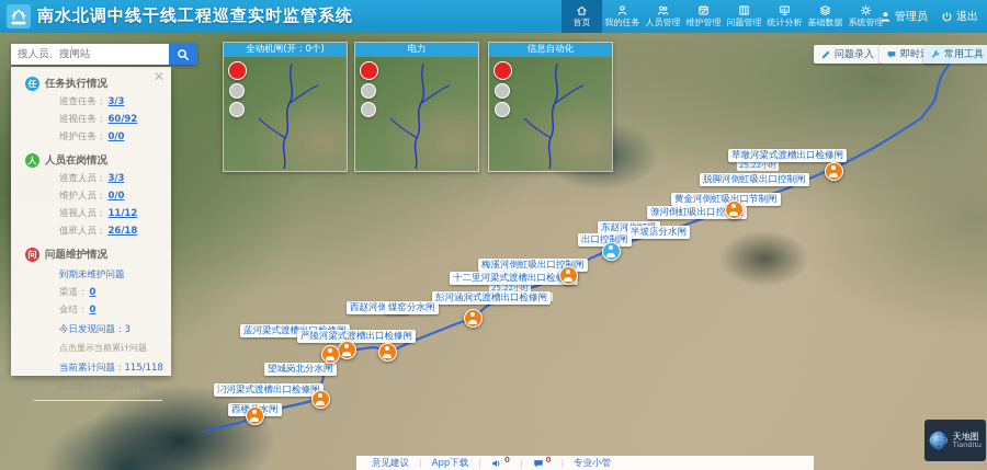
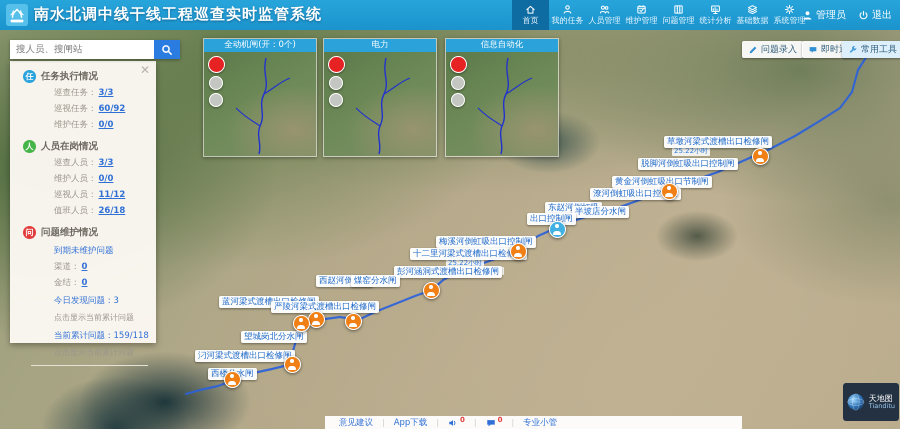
  南水北调中线干线工程巡查实时监管系统
  首页
  我的任务
  人员管理
  维护管理
  问题管理
  统计分析
  基础数据
  系统管理
  管理员
  退出
  搜人员、搜闸站
  ✕
  任
  任务执行情况
  巡查任务： 3/3
  巡视任务： 60/92
  维护任务： 0/0
  人
  人员在岗情况
  巡查人员： 3/3
  维护人员： 0/0
  巡视人员： 11/12
  值班人员： 26/18
  问
  问题维护情况
  到期未维护问题
  渠道： 0
  金结： 0
  今日发现问题：3
  点击显示当前累计问题
- 当前累计问题：115/118
+ 当前累计问题：159/118
  全动机闸(开：0个)
  电力
  信息自动化
  草墩河梁式渡槽出口检修闸
  25.22小时
  脱脚河倒虹吸出口控制闸
  黄金河倒虹吸出口节制闸
  潦河倒虹吸出口控
  半坡店分水闸
  出口控制闸
  梅溪河倒虹吸出口控制闸
  十二里河梁式渡槽出口检
  25.22小时
  彭河涵洞式渡槽出口检修闸
  煤窑分水闸
  严陵河梁式渡槽出口检修闸
  望城岗北分水闸
  汈河梁式渡槽出口检修闸
  西楼水闸
  问题录入
  常用工具
  意见建议
  |
  App下载
  |
  0
  |
  0
  专业小管
  天地图
  Tianditu
